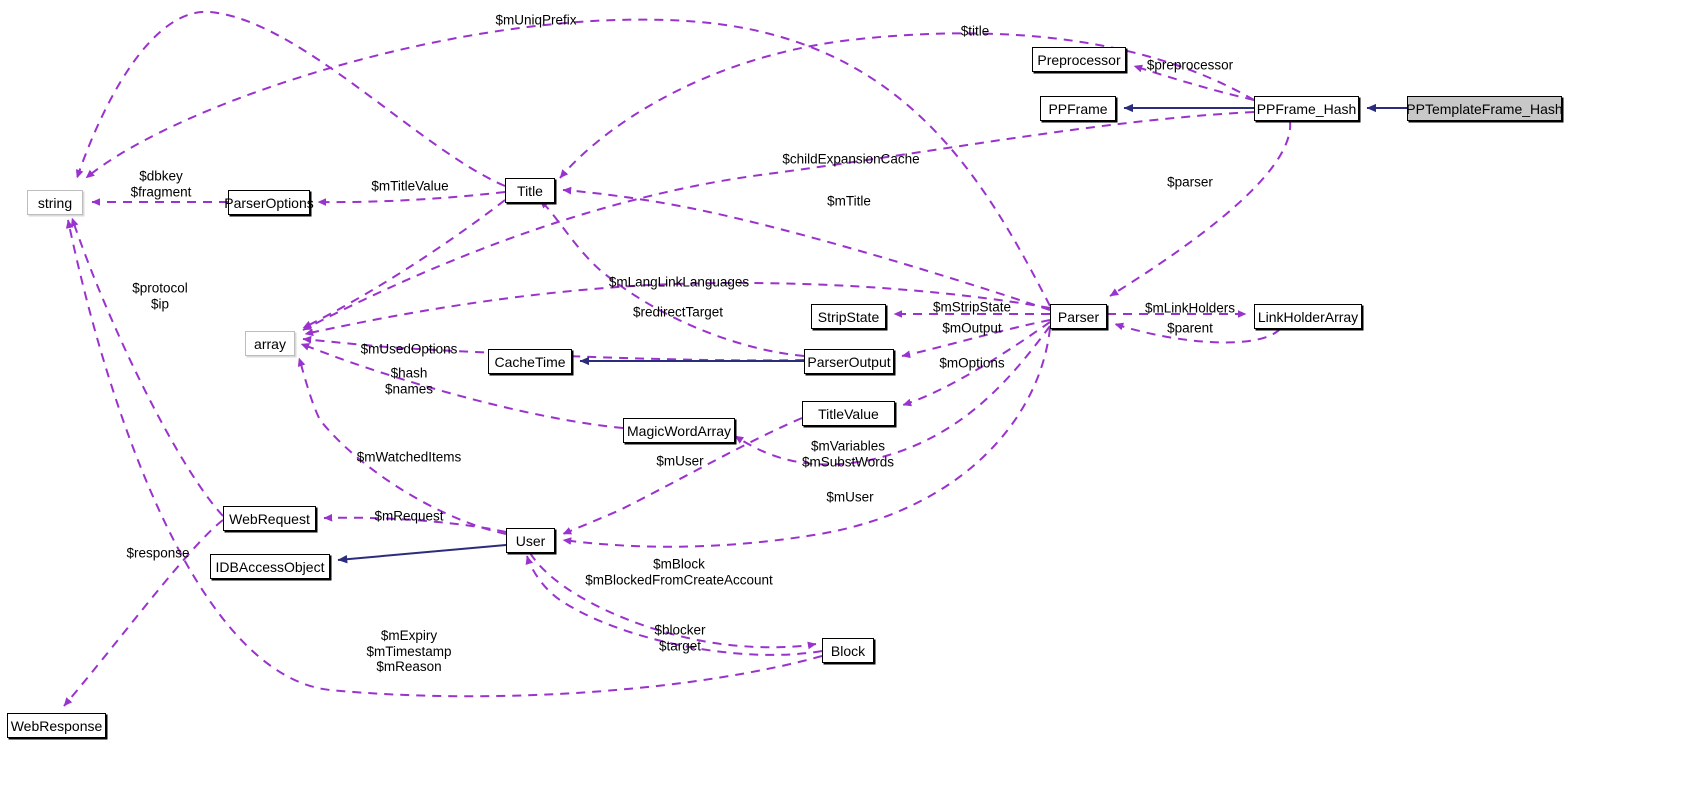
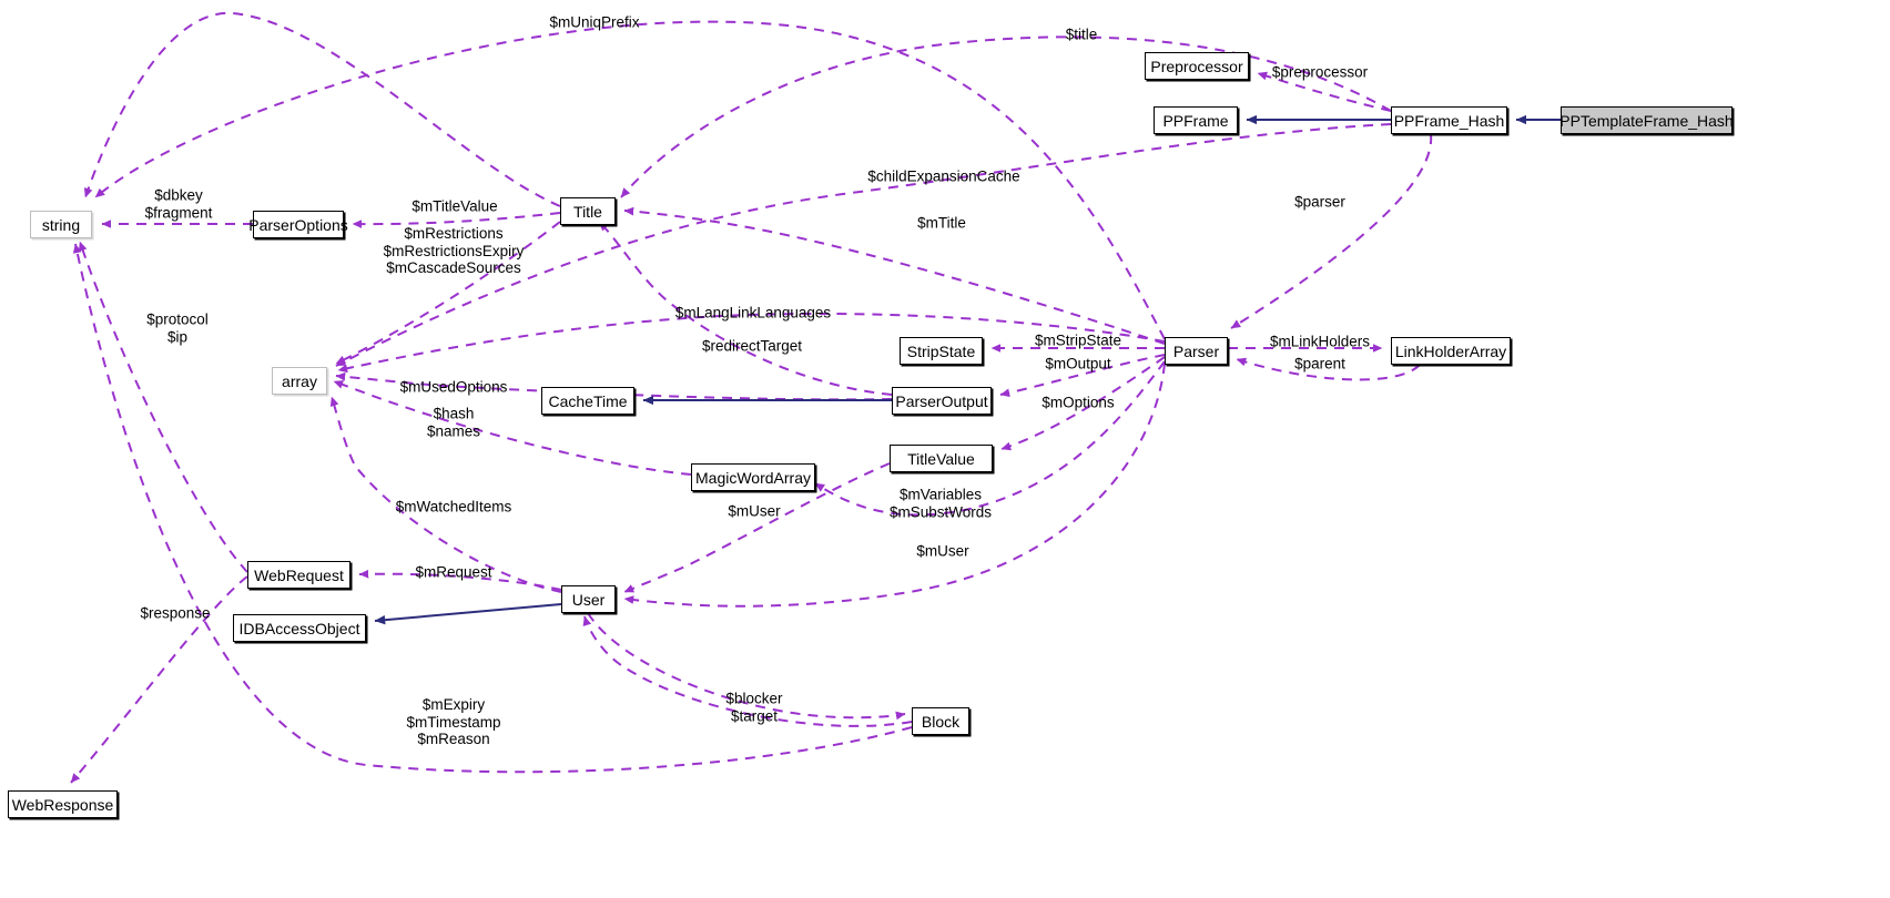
  string
  ParserOptions
  Title
  array
  CacheTime
  MagicWordArray
  StripState
  ParserOutput
  TitleValue
  Parser
  LinkHolderArray
  Preprocessor
  PPFrame
  PPFrame_Hash
  PPTemplateFrame_Hash
  WebRequest
  IDBAccessObject
  User
  Block
  WebResponse
  $mUniqPrefix
  $title
  $preprocessor
  $dbkey
  $fragment
  $mTitleValue
  $childExpansionCache
  $mTitle
  $parser
+ $mRestrictions
+ $mRestrictionsExpiry
+ $mCascadeSources
  $protocol
  $ip
  $mLangLinkLanguages
  $redirectTarget
  $mStripState
  $mOutput
  $mLinkHolders
  $parent
  $mUsedOptions
  $mOptions
  $hash
  $names
  $mVariables
  $mSubstWords
  $mWatchedItems
  $mUser
  $mUser
  $mRequest
  $response
- $mBlock
- $mBlockedFromCreateAccount
  $blocker
  $target
  $mExpiry
  $mTimestamp
  $mReason
